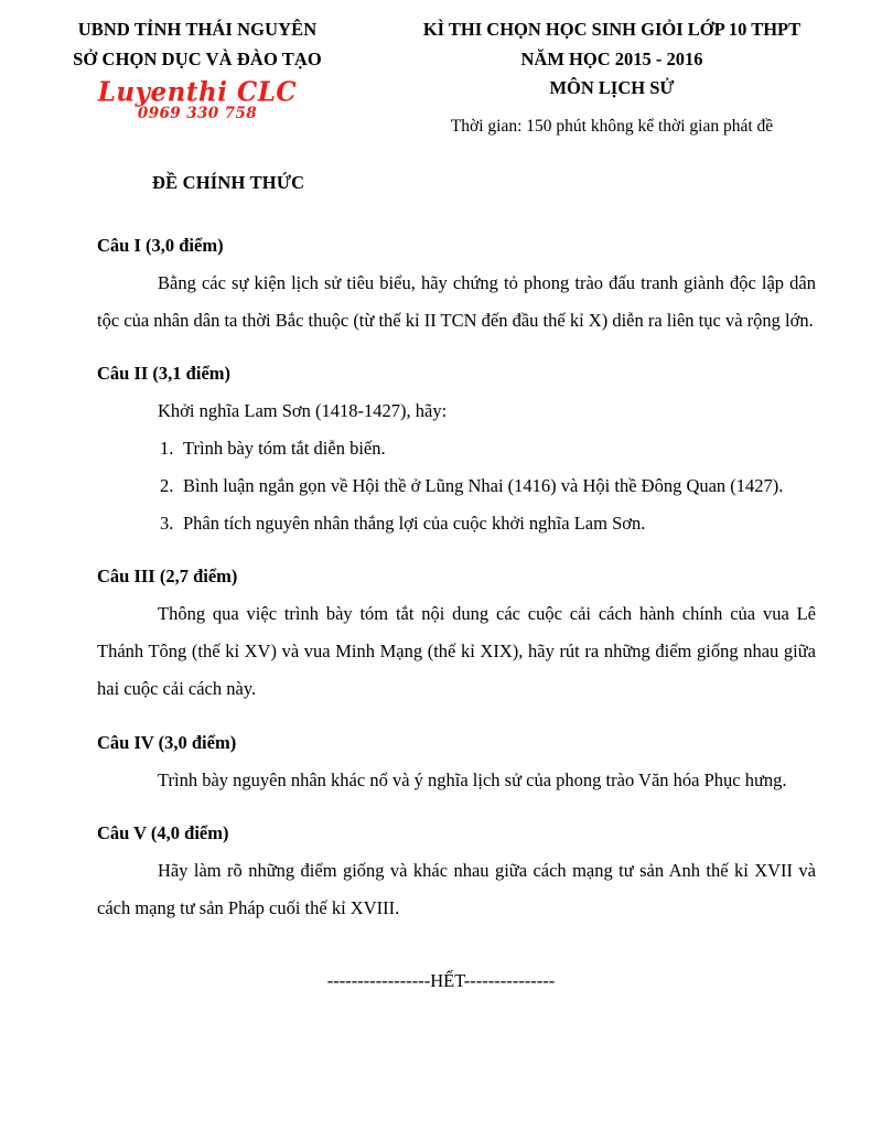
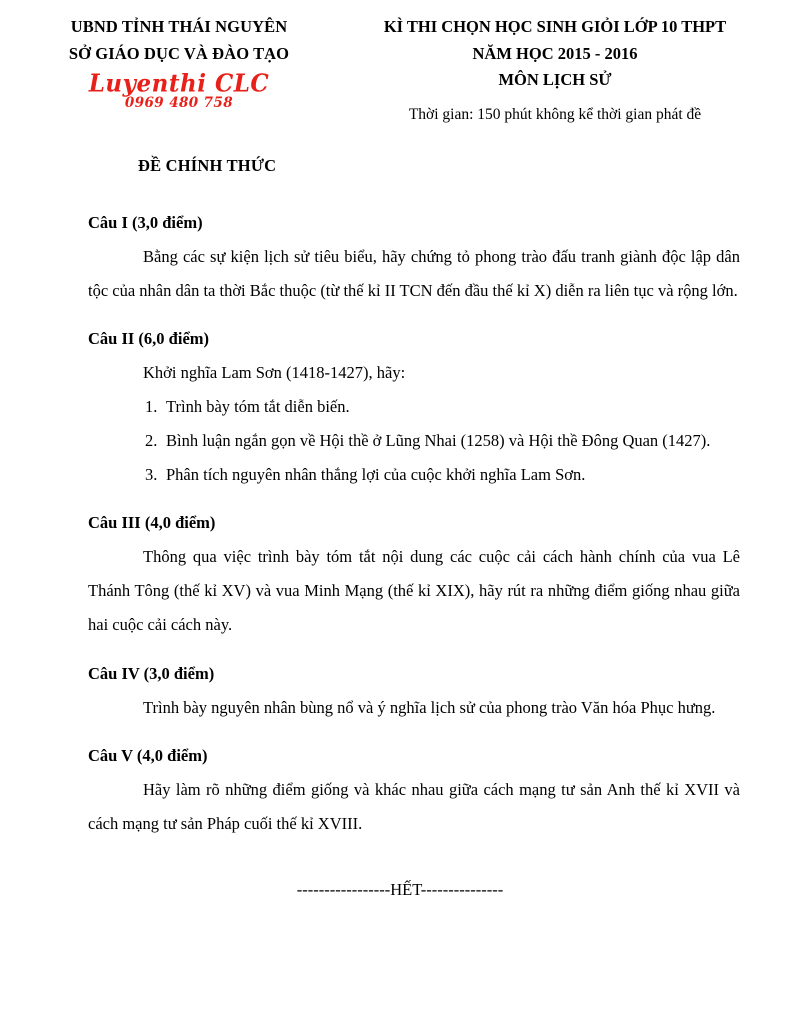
  UBND TỈNH THÁI NGUYÊN
- SỞ CHỌN DỤC VÀ ĐÀO TẠO
+ SỞ GIÁO DỤC VÀ ĐÀO TẠO
  Luyenthi CLC
- 0969 330 758
+ 0969 480 758
  KÌ THI CHỌN HỌC SINH GIỎI LỚP 10 THPT
  NĂM HỌC 2015 - 2016
  MÔN LỊCH SỬ
  Thời gian: 150 phút không kể thời gian phát đề
  ĐỀ CHÍNH THỨC
  Câu I (3,0 điểm)
  Bằng các sự kiện lịch sử tiêu biểu, hãy chứng tỏ phong trào đấu tranh giành độc lập dân tộc của nhân dân ta thời Bắc thuộc (từ thế kỉ II TCN đến đầu thế kỉ X) diễn ra liên tục và rộng lớn.
- Câu II (3,1 điểm)
+ Câu II (6,0 điểm)
  Khởi nghĩa Lam Sơn (1418-1427), hãy:
  1.
  Trình bày tóm tắt diễn biến.
  2.
- Bình luận ngắn gọn về Hội thề ở Lũng Nhai (1416) và Hội thề Đông Quan (1427).
+ Bình luận ngắn gọn về Hội thề ở Lũng Nhai (1258) và Hội thề Đông Quan (1427).
  3.
  Phân tích nguyên nhân thắng lợi của cuộc khởi nghĩa Lam Sơn.
- Câu III (2,7 điểm)
+ Câu III (4,0 điểm)
  Thông qua việc trình bày tóm tắt nội dung các cuộc cải cách hành chính của vua Lê Thánh Tông (thế kỉ XV) và vua Minh Mạng (thế kỉ XIX), hãy rút ra những điểm giống nhau giữa hai cuộc cải cách này.
  Câu IV (3,0 điểm)
- Trình bày nguyên nhân khác nổ và ý nghĩa lịch sử của phong trào Văn hóa Phục hưng.
+ Trình bày nguyên nhân bùng nổ và ý nghĩa lịch sử của phong trào Văn hóa Phục hưng.
  Câu V (4,0 điểm)
  Hãy làm rõ những điểm giống và khác nhau giữa cách mạng tư sản Anh thế kỉ XVII và cách mạng tư sản Pháp cuối thế kỉ XVIII.
  -----------------HẾT---------------
